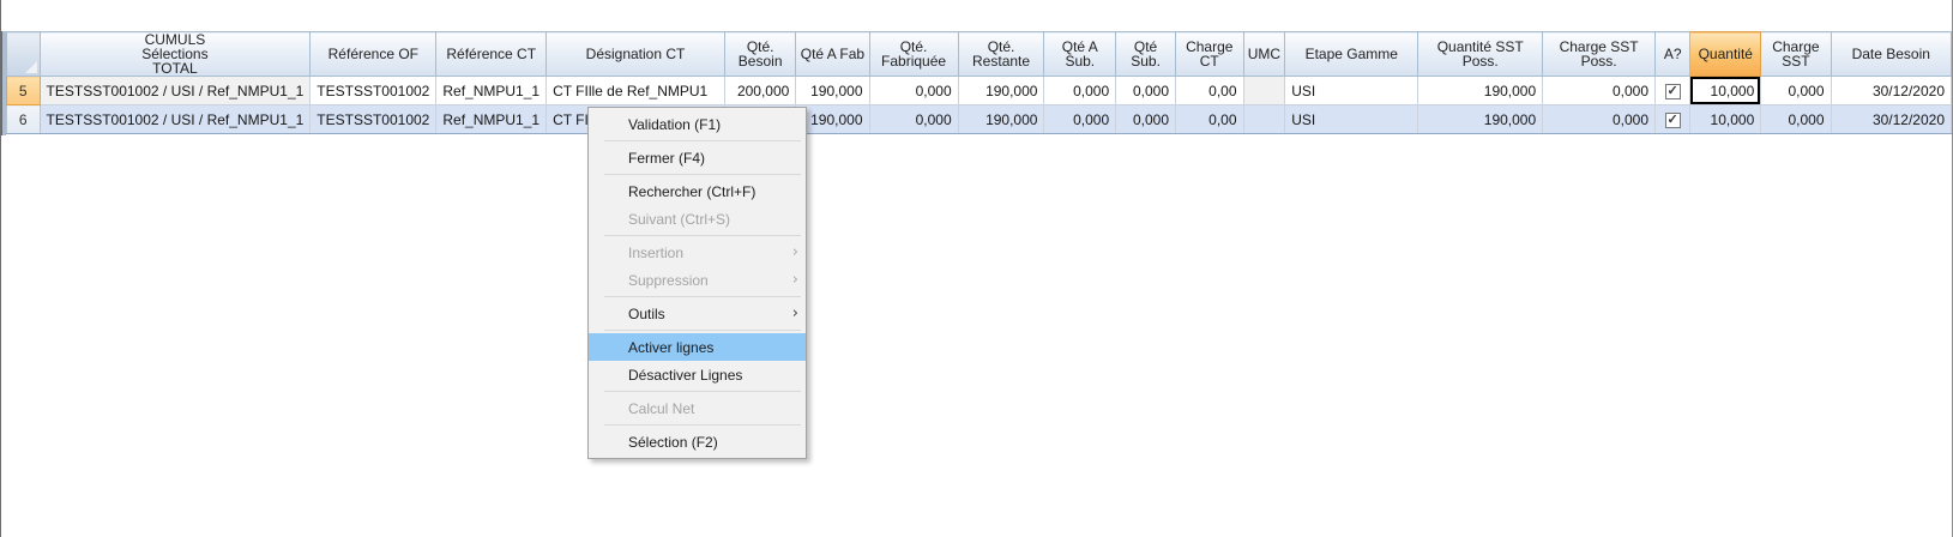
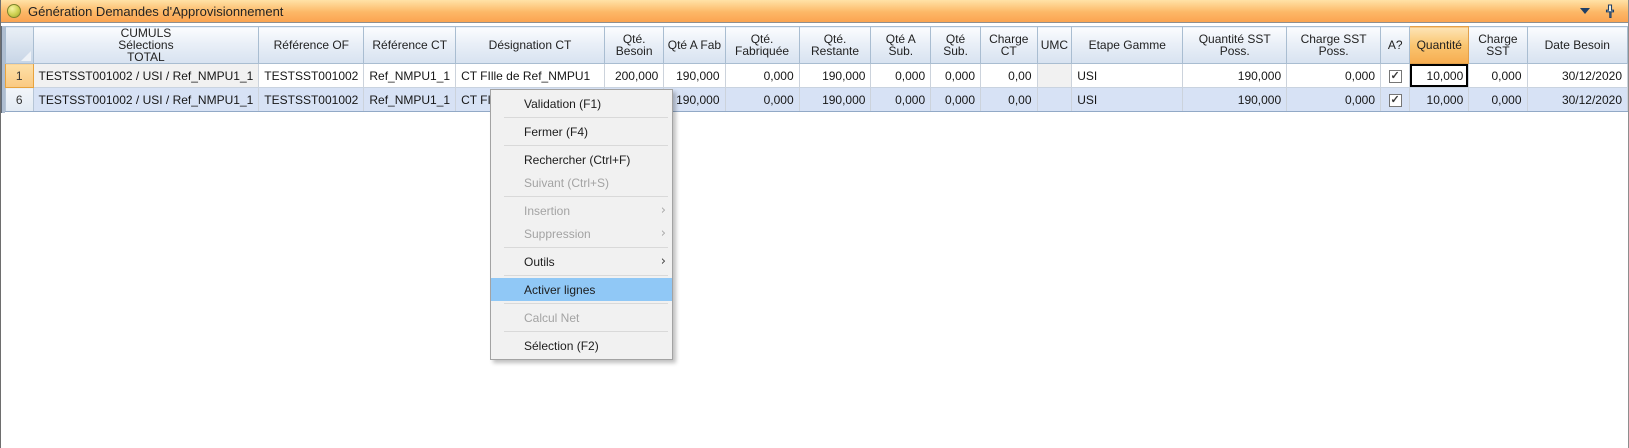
+ Génération Demandes d'Approvisionnement
  	CUMULS Sélections TOTAL	Référence OF	Référence CT	Désignation CT	Qté. Besoin	Qté A Fab	Qté. Fabriquée	Qté. Restante	Qté A Sub.	Qté Sub.	Charge CT	UMC	Etape Gamme	Quantité SST Poss.	Charge SST Poss.	A?	Quantité	Charge SST	Date Besoin
- 5	TESTSST001002 / USI / Ref_NMPU1_1	TESTSST001002	Ref_NMPU1_1	CT FIlle de Ref_NMPU1	200,000	190,000	0,000	190,000	0,000	0,000	0,00		USI	190,000	0,000	✓	10,000	0,000	30/12/2020
+ 1	TESTSST001002 / USI / Ref_NMPU1_1	TESTSST001002	Ref_NMPU1_1	CT FIlle de Ref_NMPU1	200,000	190,000	0,000	190,000	0,000	0,000	0,00		USI	190,000	0,000	✓	10,000	0,000	30/12/2020
  6	TESTSST001002 / USI / Ref_NMPU1_1	TESTSST001002	Ref_NMPU1_1	CT F		190,000	0,000	190,000	0,000	0,000	0,00		USI	190,000	0,000	✓	10,000	0,000	30/12/2020
  Validation (F1)
  Fermer (F4)
  Rechercher (Ctrl+F)
  Suivant (Ctrl+S)
  Insertion
  ›
  Suppression
  ›
  Outils
  ›
  Activer lignes
- Désactiver Lignes
  Calcul Net
  Sélection (F2)
